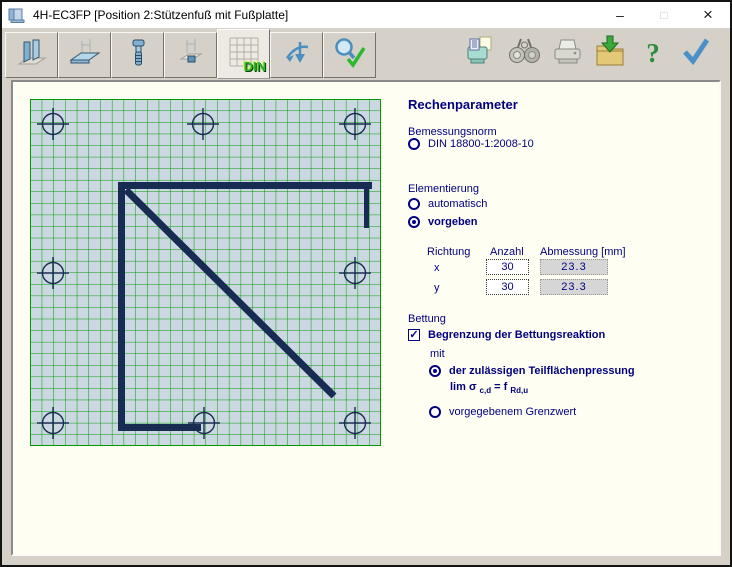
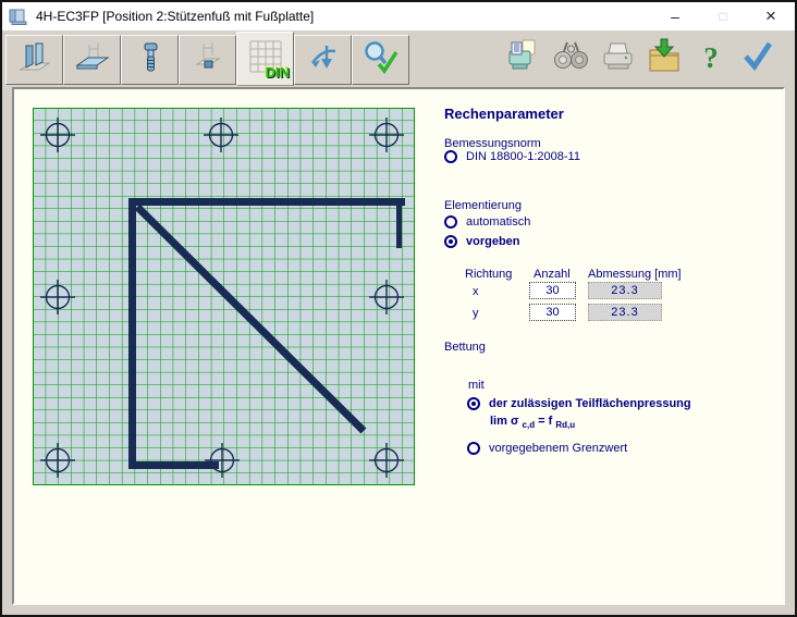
  4H-EC3FP [Position 2:Stützenfuß mit Fußplatte]
  –
  □
  ×
  DIN
  ?
  Rechenparameter
  Bemessungsnorm
- DIN 18800-1:2008-10
+ DIN 18800-1:2008-11
  Elementierung
  automatisch
  vorgeben
  Richtung
  Anzahl
  Abmessung [mm]
  x
  30
  23.3
  y
  30
  23.3
  Bettung
- ✓
- Begrenzung der Bettungsreaktion
  mit
  der zulässigen Teilflächenpressung
  lim σ c,d = f Rd,u
  vorgegebenem Grenzwert
